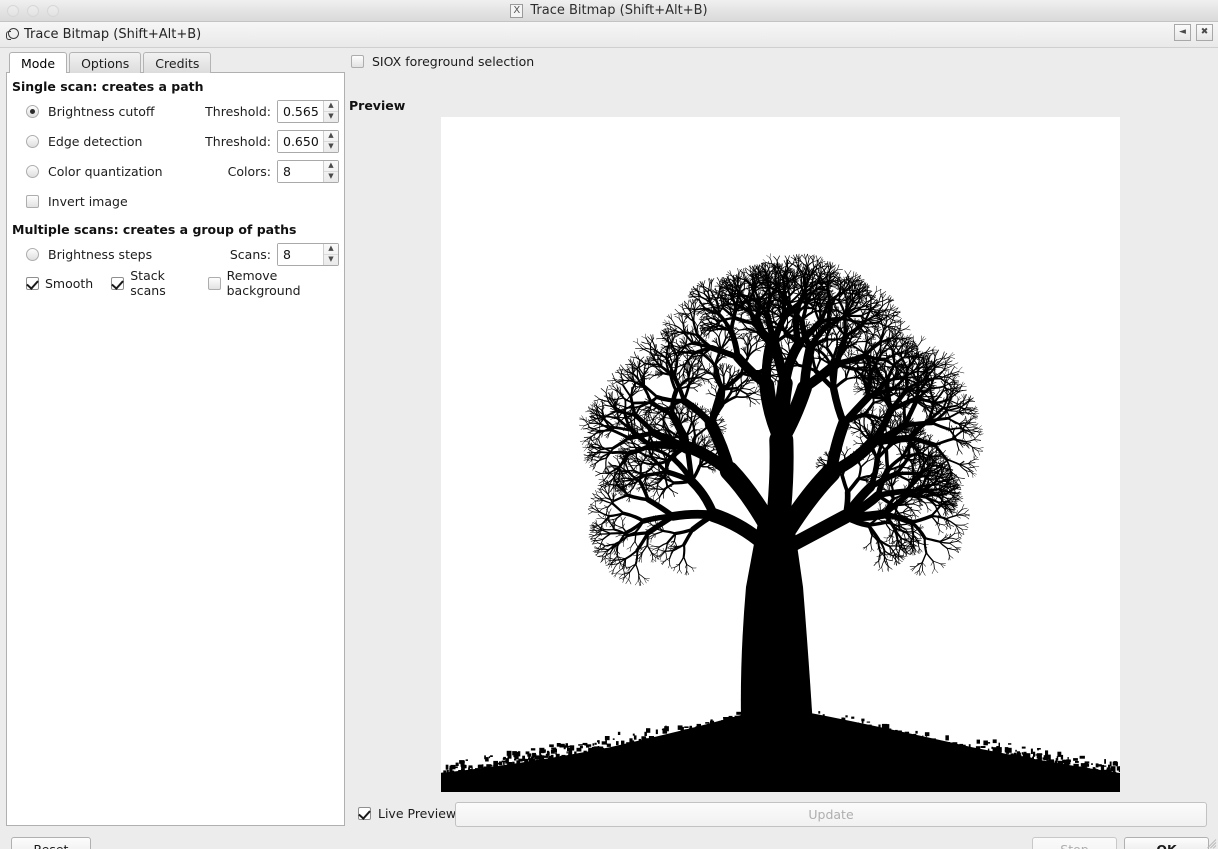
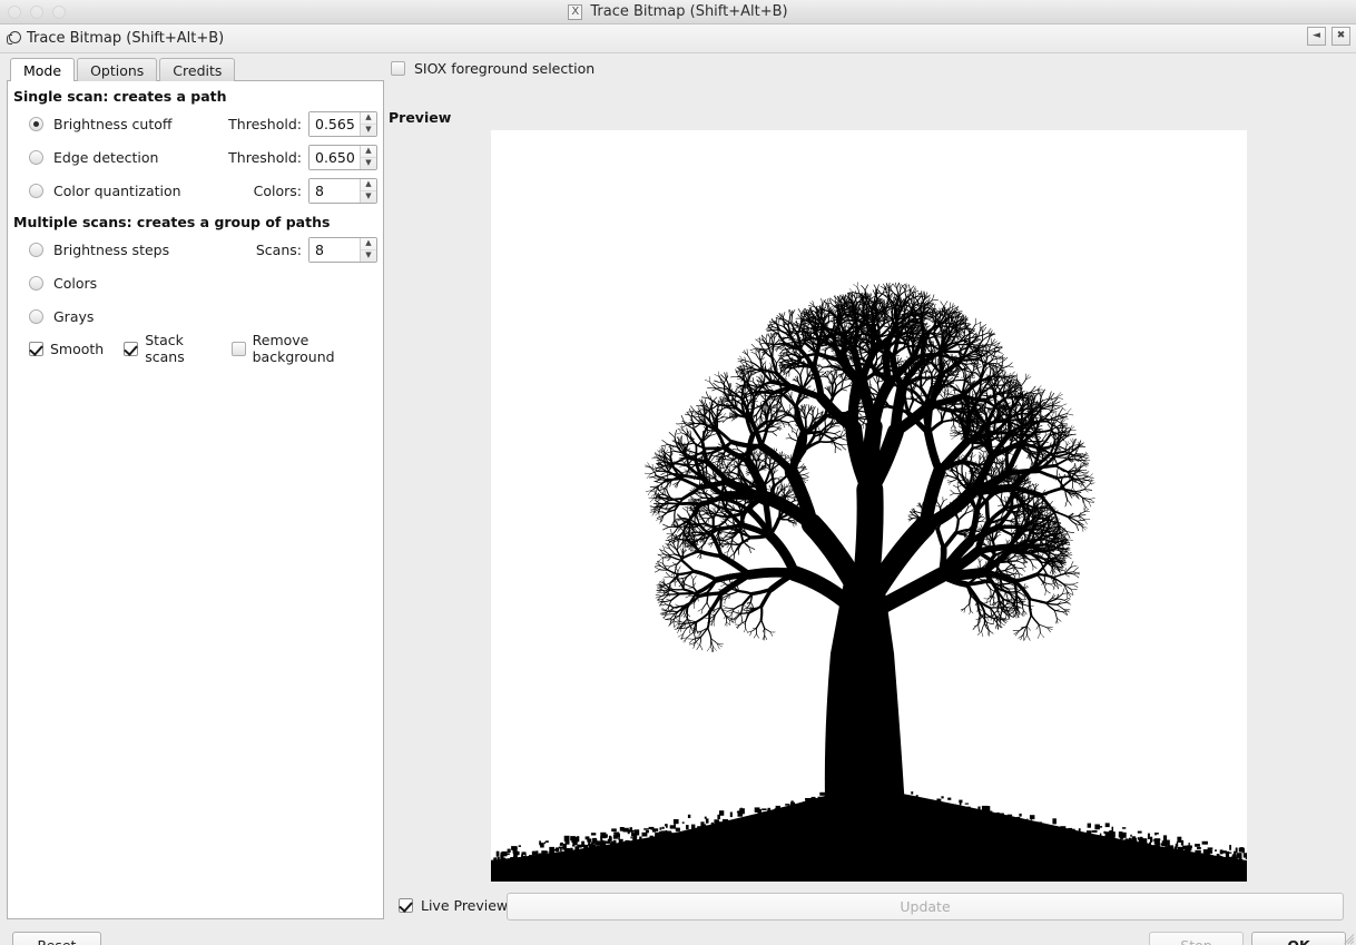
  X
  Trace Bitmap (Shift+Alt+B)
  Trace Bitmap (Shift+Alt+B)
  ◄
  ✖
  Mode
  Options
  Credits
  Single scan: creates a path
  Brightness cutoff
  Threshold:
  0.565
  ▲
  ▼
  Edge detection
  Threshold:
  0.650
  ▲
  ▼
  Color quantization
  Colors:
  8
  ▲
  ▼
- Invert image
  Multiple scans: creates a group of paths
  Brightness steps
  Scans:
  8
  ▲
  ▼
+ Colors
+ Grays
  Smooth
  Stack scans
  Remove background
  SIOX foreground selection
  Preview
  Live Preview
  Update
